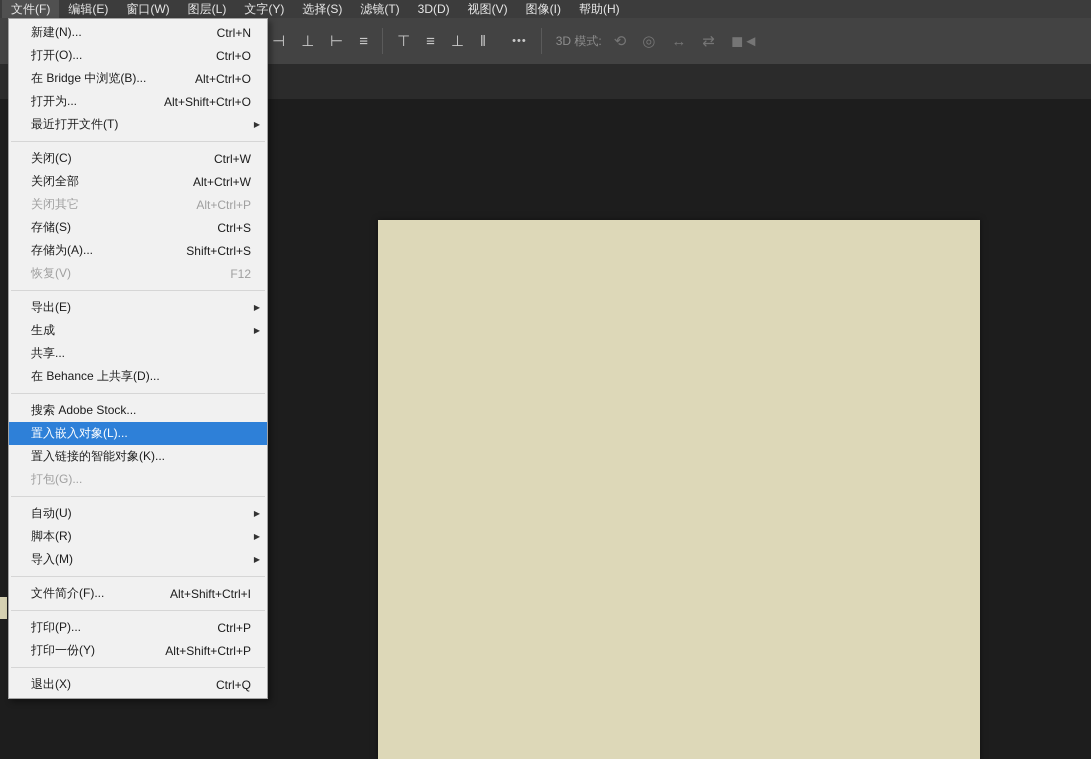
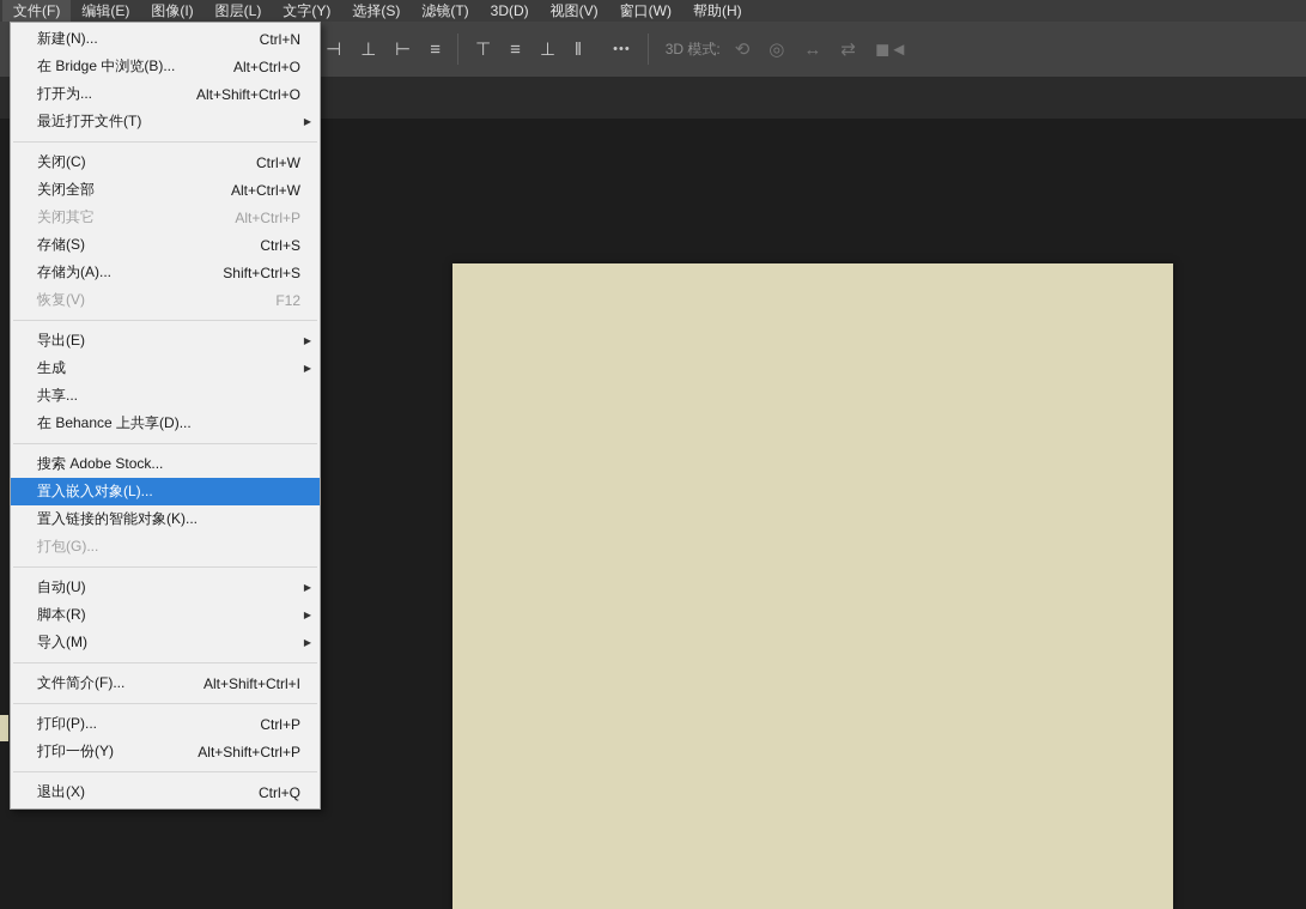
  文件(F)
  编辑(E)
- 窗口(W)
+ 图像(I)
  图层(L)
  文字(Y)
  选择(S)
  滤镜(T)
  3D(D)
  视图(V)
- 图像(I)
+ 窗口(W)
  帮助(H)
  ⊣
  ⊥
  ⊢
  ≡
  ⊤
  ≡
  ⊥
  ‖
  •••
  3D 模式:
  ⟲
  ◎
  ↔
  ⇄
  ◼◄
  新建(N)...
  Ctrl+N
- 打开(O)...
- Ctrl+O
  在 Bridge 中浏览(B)...
  Alt+Ctrl+O
  打开为...
  Alt+Shift+Ctrl+O
  最近打开文件(T)
  ▶
  关闭(C)
  Ctrl+W
  关闭全部
  Alt+Ctrl+W
  关闭其它
  Alt+Ctrl+P
  存储(S)
  Ctrl+S
  存储为(A)...
  Shift+Ctrl+S
  恢复(V)
  F12
  导出(E)
  ▶
  生成
  ▶
  共享...
  在 Behance 上共享(D)...
  搜索 Adobe Stock...
  置入嵌入对象(L)...
  置入链接的智能对象(K)...
  打包(G)...
  自动(U)
  ▶
  脚本(R)
  ▶
  导入(M)
  ▶
  文件简介(F)...
  Alt+Shift+Ctrl+I
  打印(P)...
  Ctrl+P
  打印一份(Y)
  Alt+Shift+Ctrl+P
  退出(X)
  Ctrl+Q
